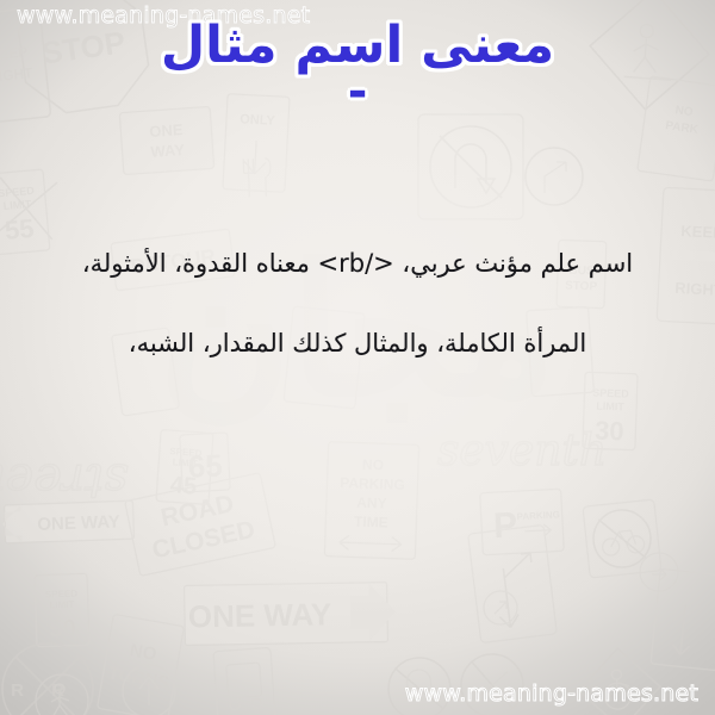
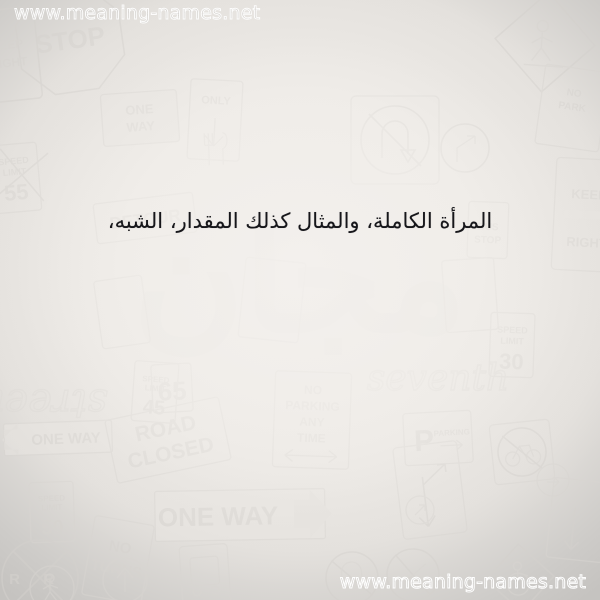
  www.meaning-names.net
- معنى اسم مثال
- -
- اسم علم مؤنث عربي، </rb> معناه القدوة، الأمثولة،
  المرأة الكاملة، والمثال كذلك المقدار، الشبه،
  www.meaning-names.net
